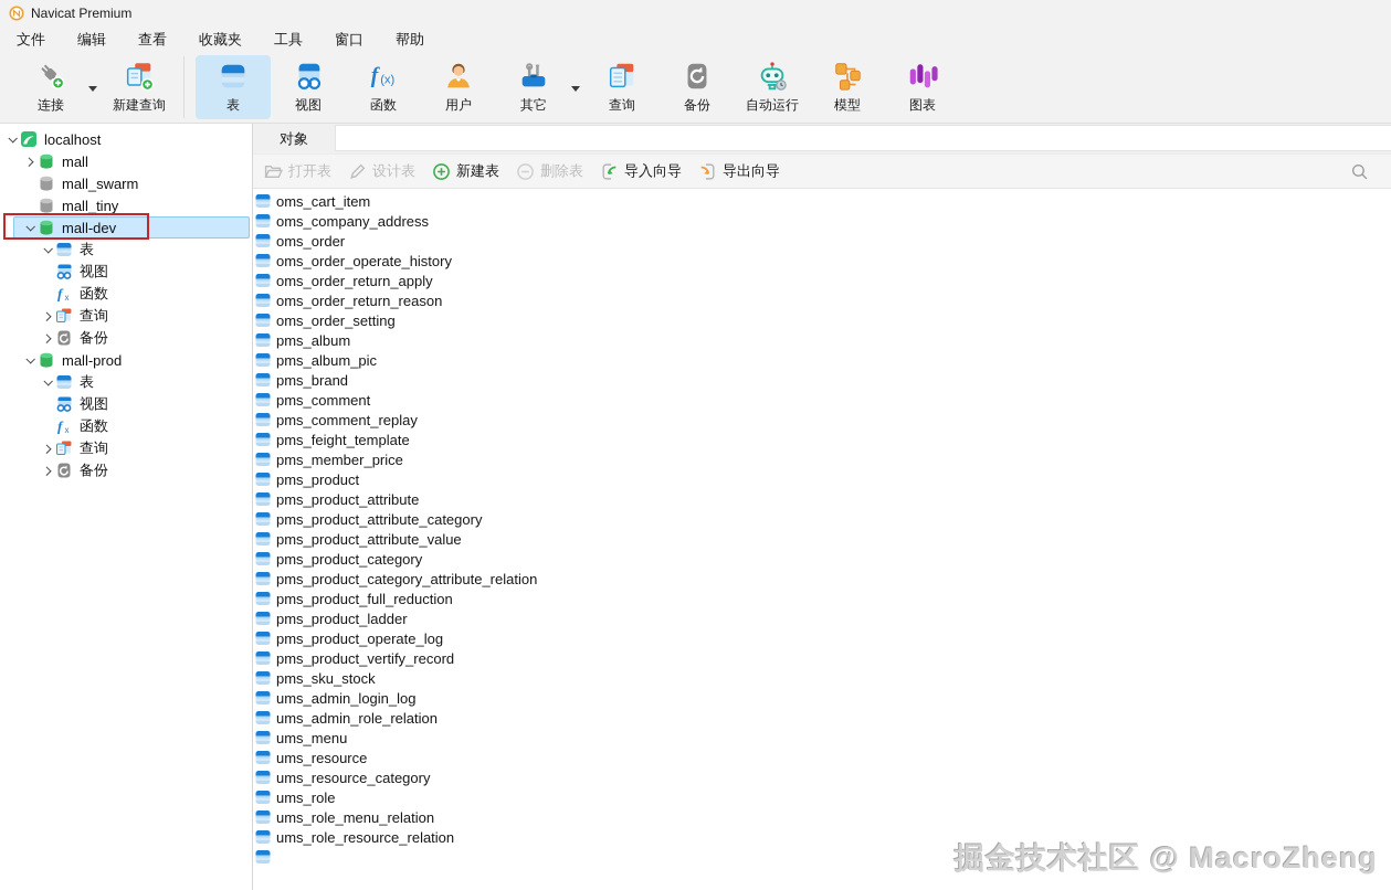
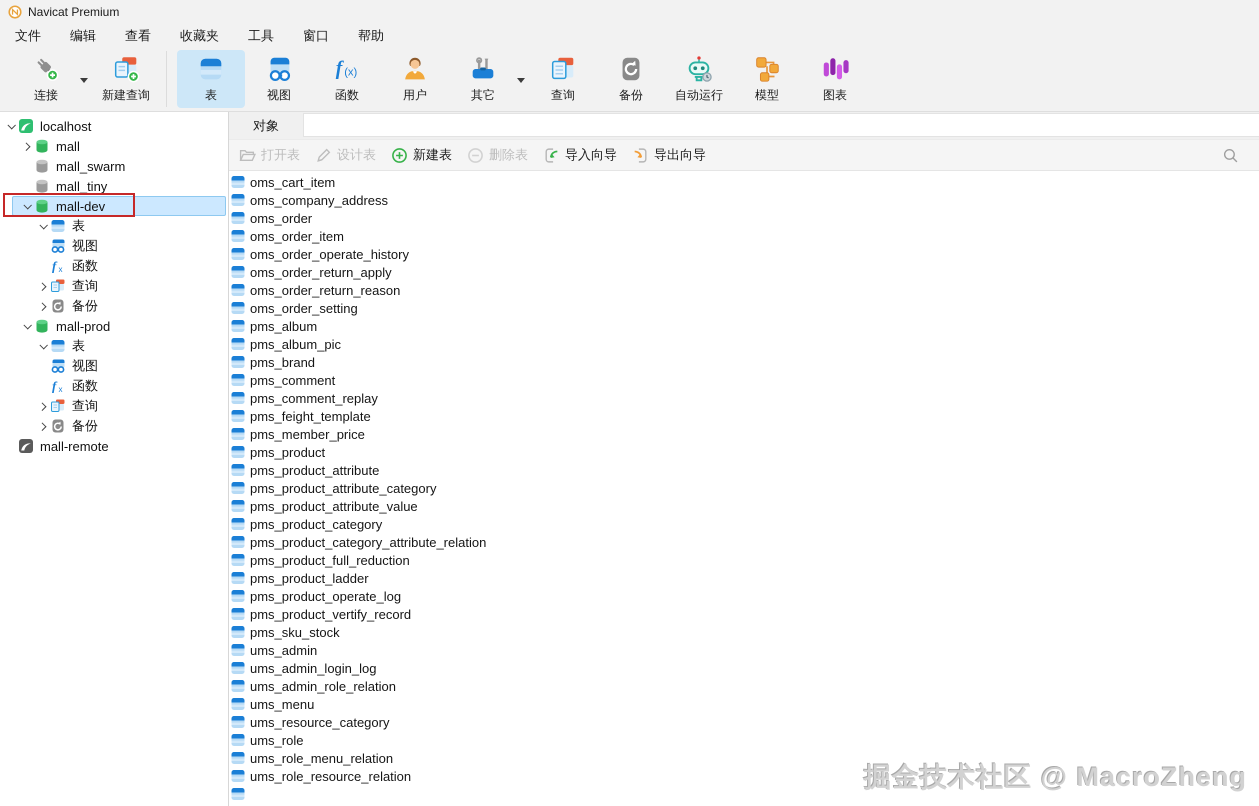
  Navicat Premium
  文件
  编辑
  查看
  收藏夹
  工具
  窗口
  帮助
  连接
  新建查询
  表
  视图
  f
  (x)
  函数
  用户
  其它
  查询
  备份
  自动运行
  模型
  图表
  localhost
  mall
  mall_swarm
  mall_tiny
  mall-dev
  表
  视图
  f
  x
  函数
  查询
  备份
  mall-prod
  表
  视图
  f
  x
  函数
  查询
  备份
+ mall-remote
  对象
  打开表
  设计表
  新建表
  删除表
  导入向导
  导出向导
  oms_cart_item
  oms_company_address
  oms_order
+ oms_order_item
  oms_order_operate_history
  oms_order_return_apply
  oms_order_return_reason
  oms_order_setting
  pms_album
  pms_album_pic
  pms_brand
  pms_comment
  pms_comment_replay
  pms_feight_template
  pms_member_price
  pms_product
  pms_product_attribute
  pms_product_attribute_category
  pms_product_attribute_value
  pms_product_category
  pms_product_category_attribute_relation
  pms_product_full_reduction
  pms_product_ladder
  pms_product_operate_log
  pms_product_vertify_record
  pms_sku_stock
+ ums_admin
  ums_admin_login_log
  ums_admin_role_relation
  ums_menu
- ums_resource
  ums_resource_category
  ums_role
  ums_role_menu_relation
  ums_role_resource_relation
  掘金技术社区 @ MacroZheng
